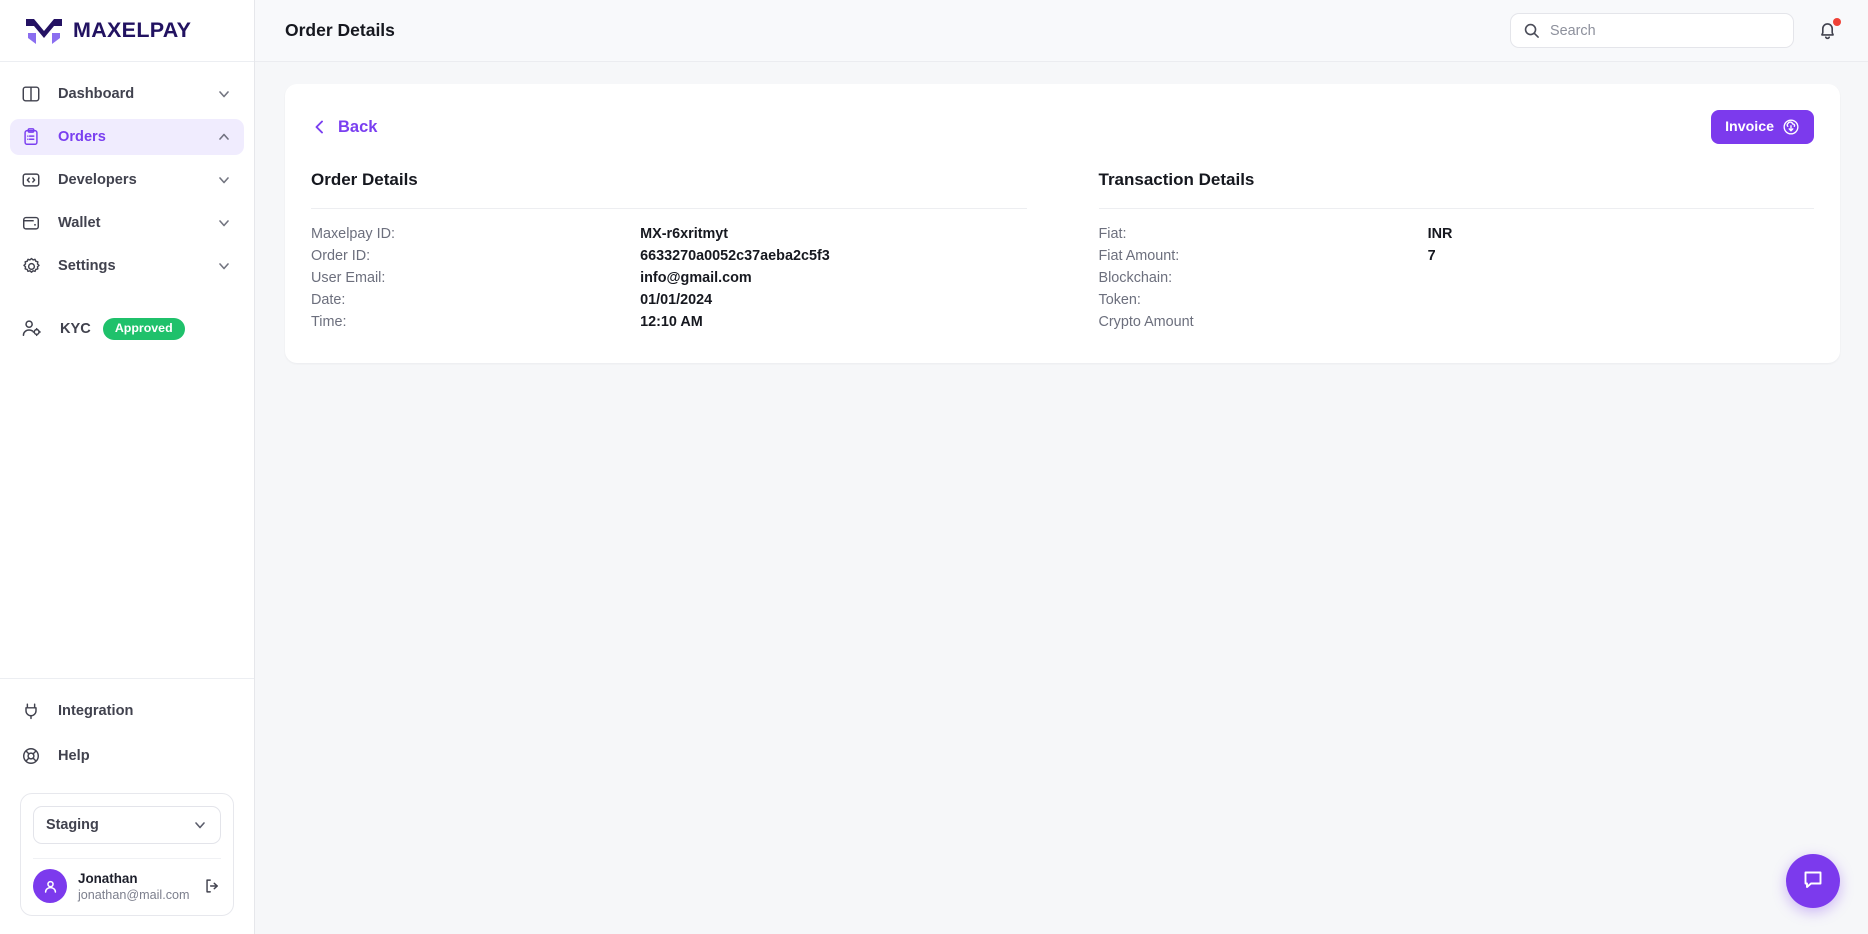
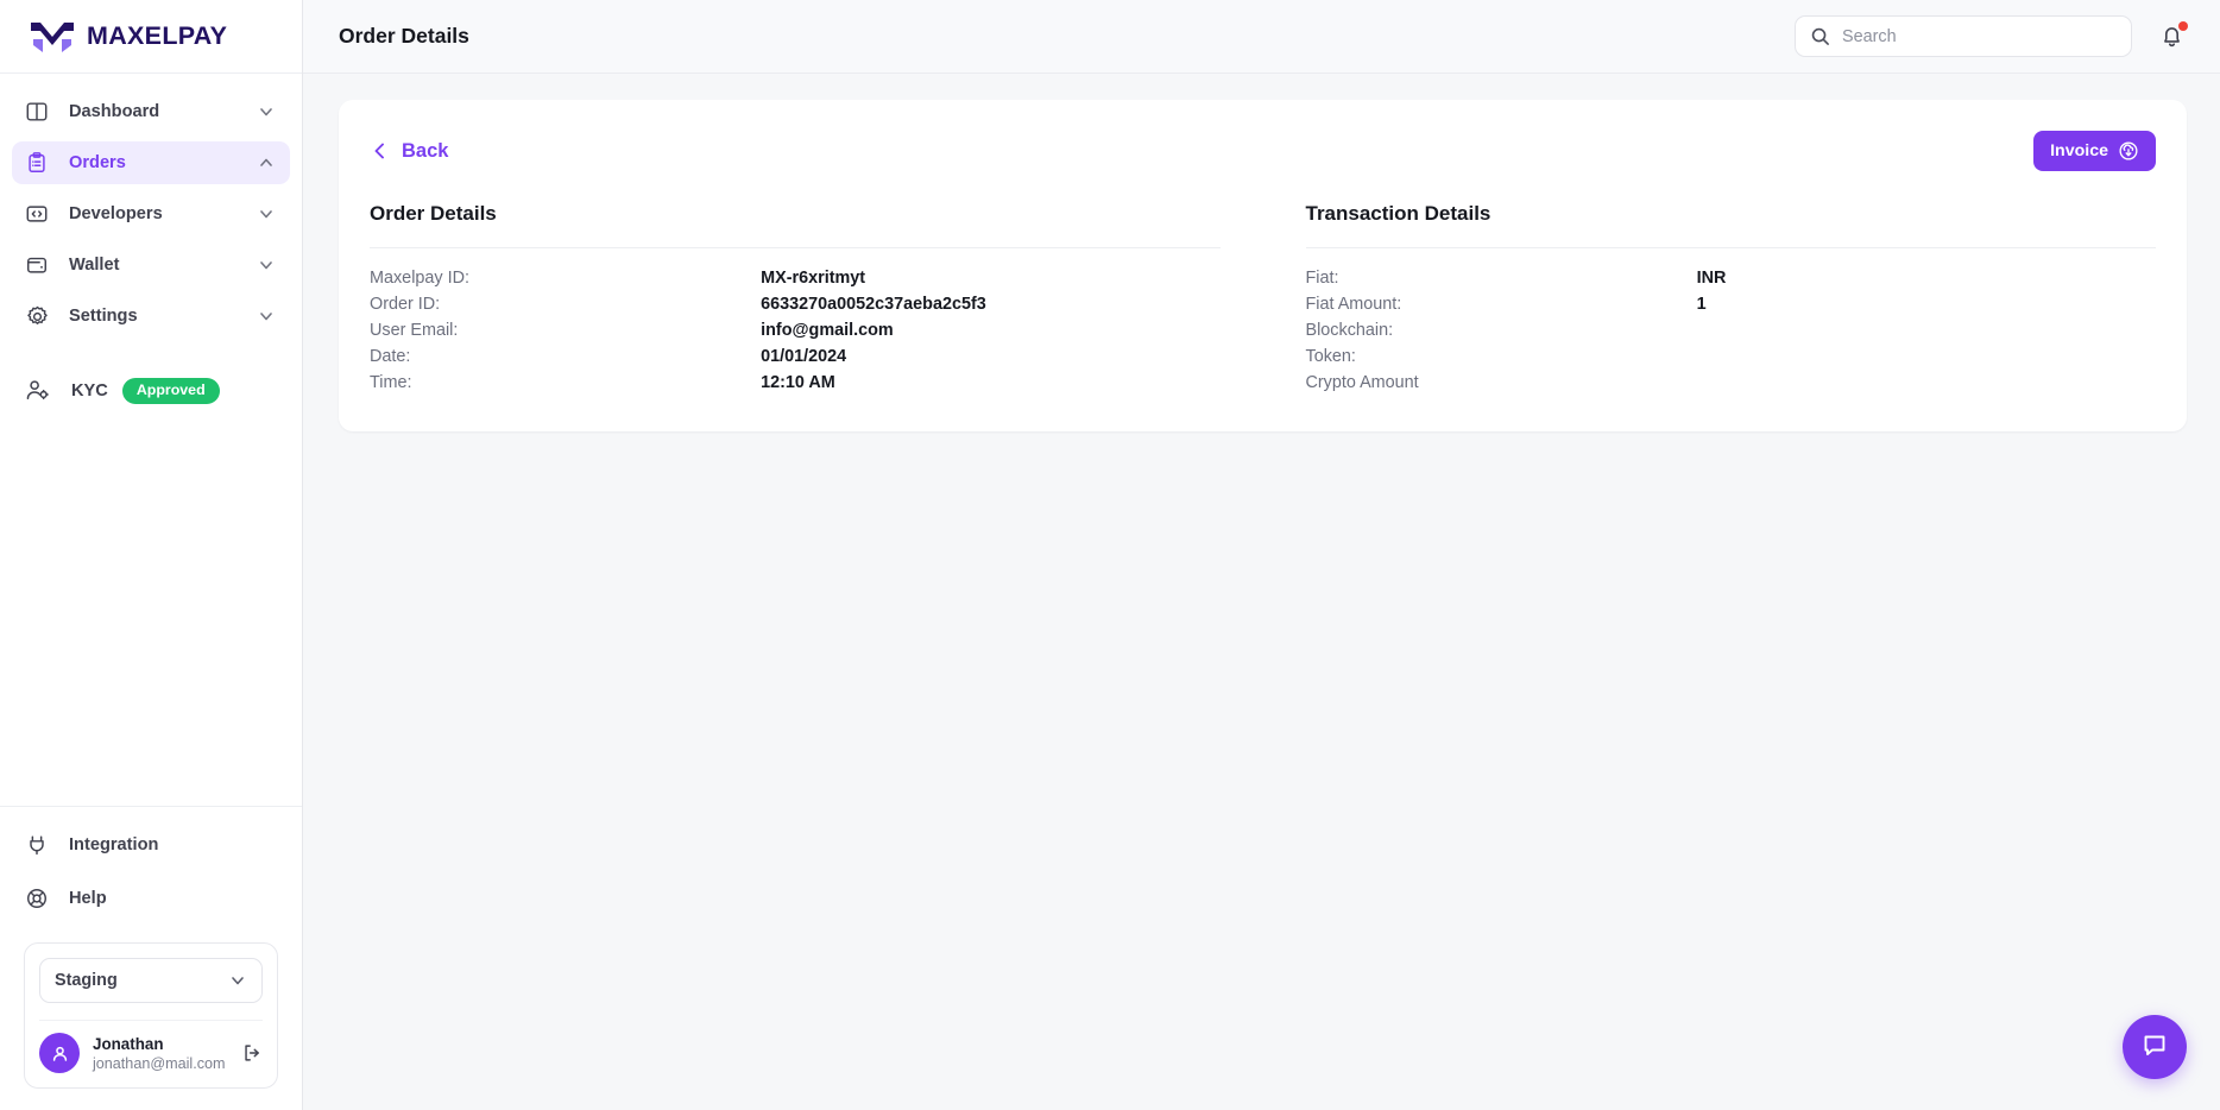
  MAXELPAY
  Dashboard
  Orders
  Developers
  Wallet
  Settings
  KYC
  Approved
  Integration
  Help
  Staging
  Jonathan
  jonathan@mail.com
  Order Details
  Search
  Back
  Invoice
  Order Details
  Maxelpay ID:
  MX-r6xritmyt
  Order ID:
  6633270a0052c37aeba2c5f3
  User Email:
  info@gmail.com
  Date:
  01/01/2024
  Time:
  12:10 AM
  Transaction Details
  Fiat:
  INR
  Fiat Amount:
- 7
+ 1
  Blockchain:
  Token:
  Crypto Amount
